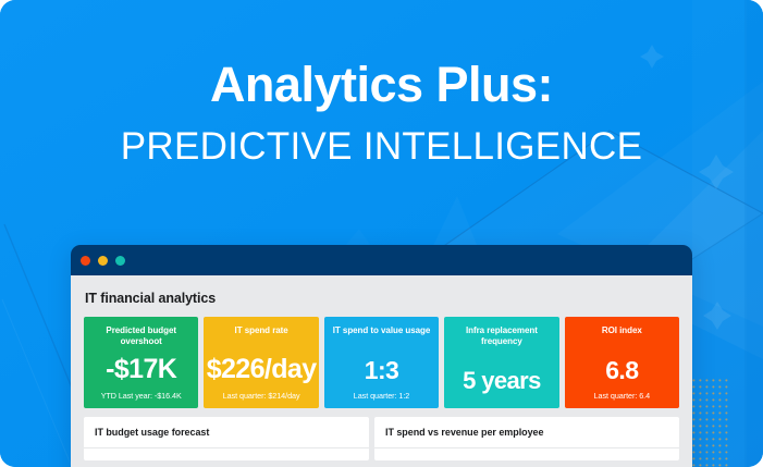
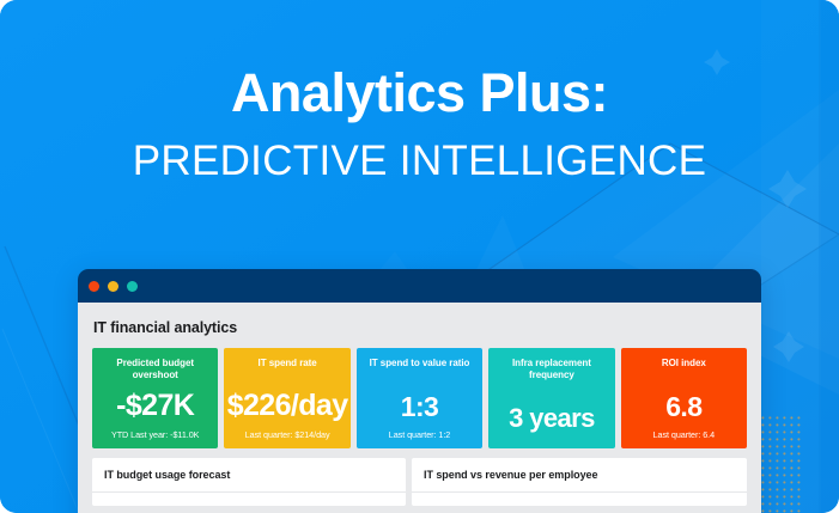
  Analytics Plus:
  PREDICTIVE INTELLIGENCE
  IT financial analytics
  Predicted budget overshoot
- -$17K
+ -$27K
- YTD Last year: -$16.4K
+ YTD Last year: -$11.0K
  IT spend rate
  $226/day
  Last quarter: $214/day
- IT spend to value usage
+ IT spend to value ratio
  1:3
  Last quarter: 1:2
  Infra replacement frequency
- 5 years
+ 3 years
  ROI index
  6.8
  Last quarter: 6.4
  IT budget usage forecast
  IT spend vs revenue per employee
